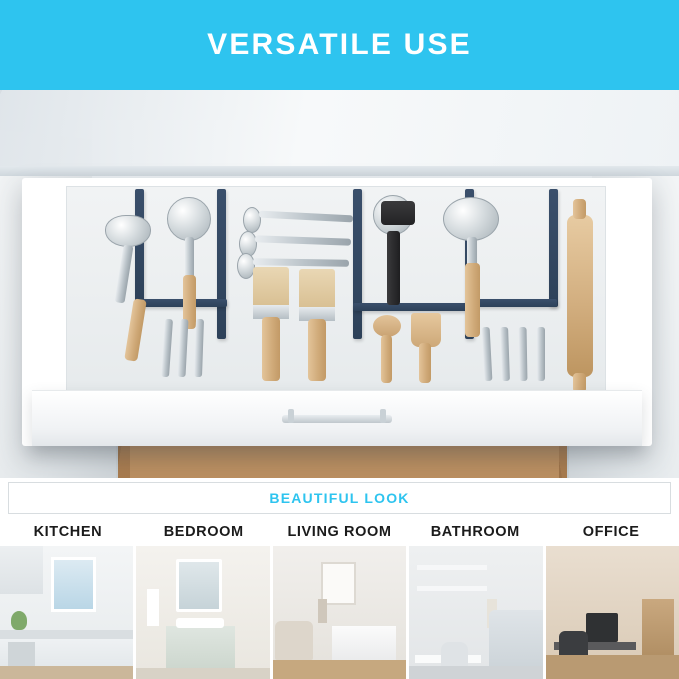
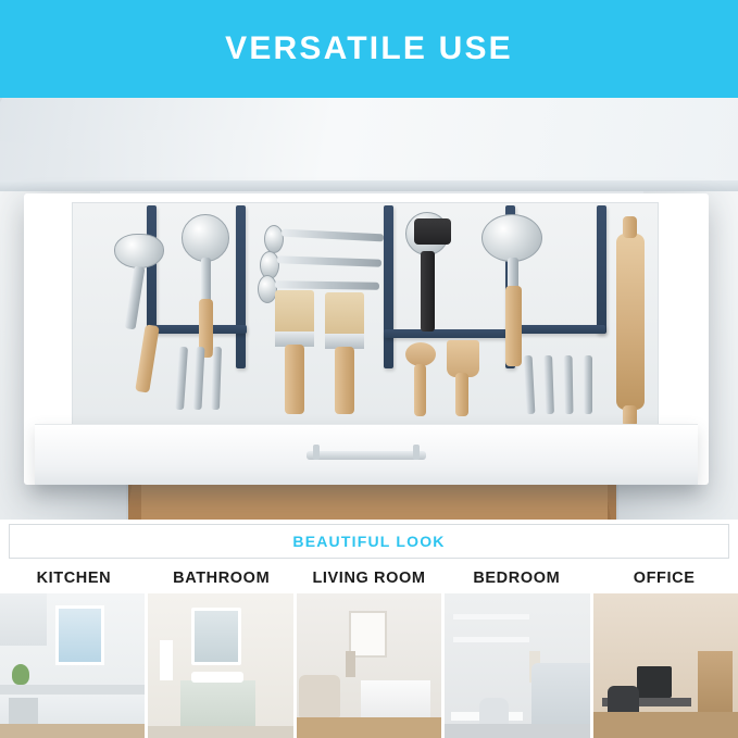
  VERSATILE USE
  BEAUTIFUL LOOK
  KITCHEN
- BEDROOM
+ BATHROOM
  LIVING ROOM
- BATHROOM
+ BEDROOM
  OFFICE
